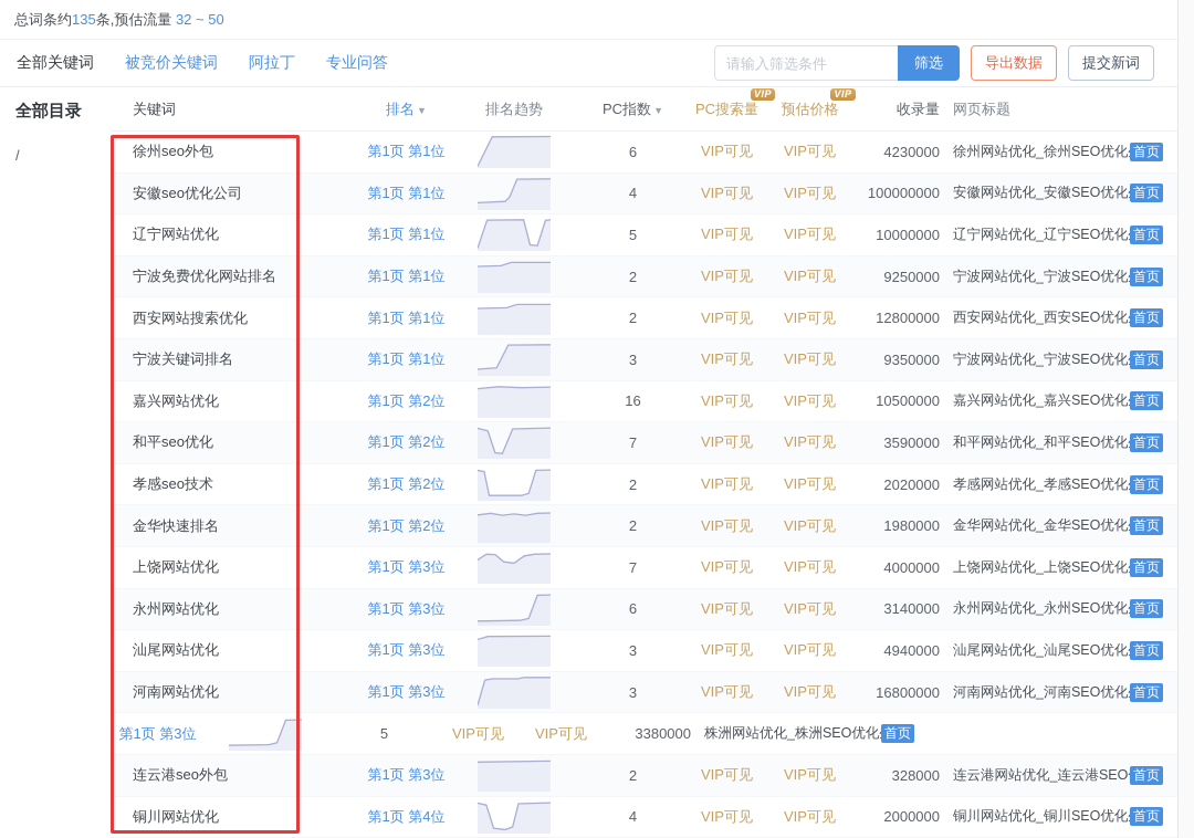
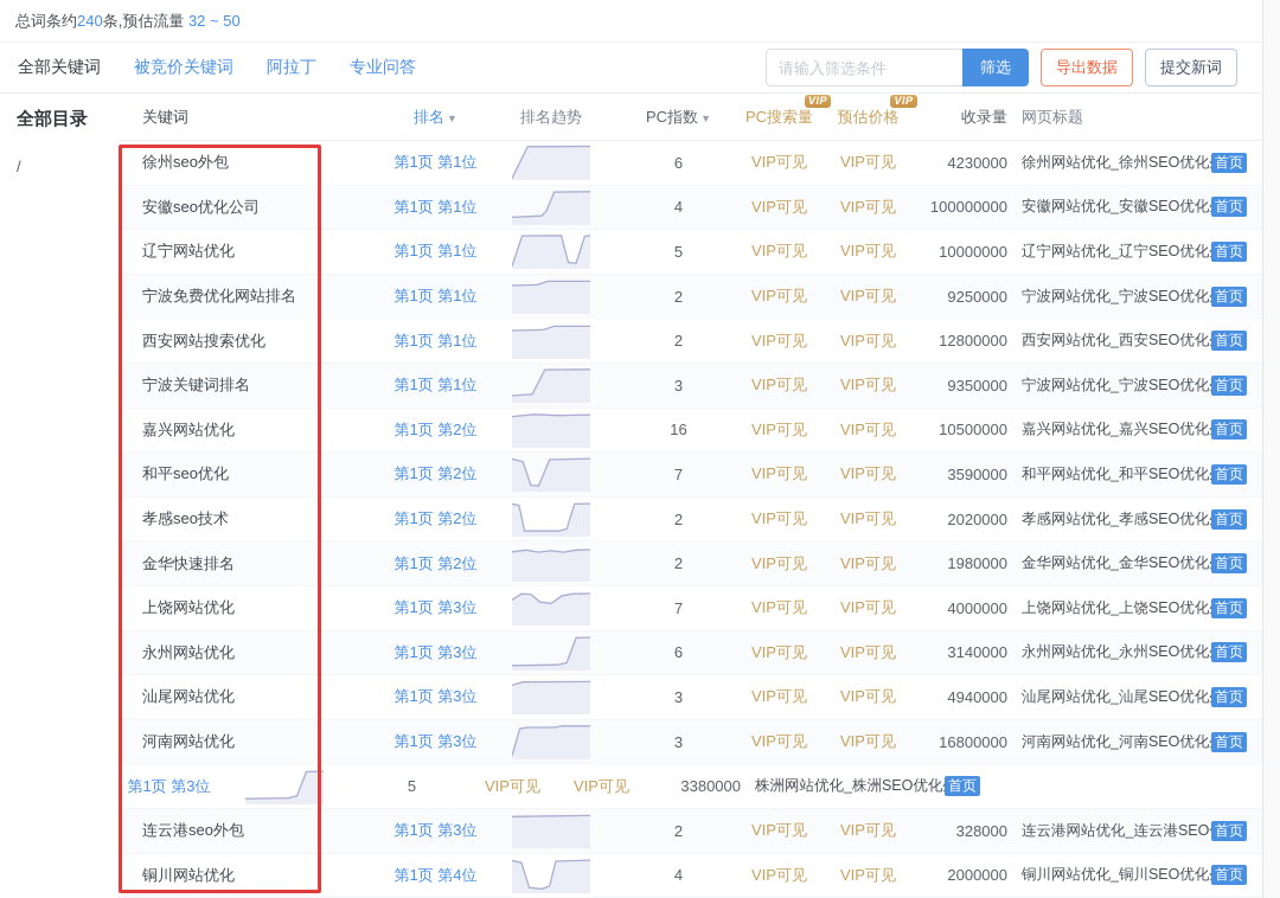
  总词条约
- 135
+ 240
  条,预估流量
  32 ~ 50
  全部关键词
  被竞价关键词
  阿拉丁
  专业问答
  请输入筛选条件
  筛选
  导出数据
  提交新词
  全部目录
  /
  关键词
  排名 ▼
  排名趋势
  PC指数 ▼
  PC搜索量
  VIP
  预估价格
  VIP
  收录量
  网页标题
  徐州seo外包
  第1页 第1位
  6
  VIP可见
  VIP可见
  4230000
  徐州网站优化_徐州SEO优化
  首页
  安徽seo优化公司
  第1页 第1位
  4
  VIP可见
  VIP可见
  100000000
  安徽网站优化_安徽SEO优化
  首页
  辽宁网站优化
  第1页 第1位
  5
  VIP可见
  VIP可见
  10000000
  辽宁网站优化_辽宁SEO优化
  首页
  宁波免费优化网站排名
  第1页 第1位
  2
  VIP可见
  VIP可见
  9250000
  宁波网站优化_宁波SEO优化
  首页
  西安网站搜索优化
  第1页 第1位
  2
  VIP可见
  VIP可见
  12800000
  西安网站优化_西安SEO优化
  首页
  宁波关键词排名
  第1页 第1位
  3
  VIP可见
  VIP可见
  9350000
  宁波网站优化_宁波SEO优化
  首页
  嘉兴网站优化
  第1页 第2位
  16
  VIP可见
  VIP可见
  10500000
  嘉兴网站优化_嘉兴SEO优化
  首页
  和平seo优化
  第1页 第2位
  7
  VIP可见
  VIP可见
  3590000
  和平网站优化_和平SEO优化
  首页
  孝感seo技术
  第1页 第2位
  2
  VIP可见
  VIP可见
  2020000
  孝感网站优化_孝感SEO优化
  首页
  金华快速排名
  第1页 第2位
  2
  VIP可见
  VIP可见
  1980000
  金华网站优化_金华SEO优化
  首页
  上饶网站优化
  第1页 第3位
  7
  VIP可见
  VIP可见
  4000000
  上饶网站优化_上饶SEO优化
  首页
  永州网站优化
  第1页 第3位
  6
  VIP可见
  VIP可见
  3140000
  永州网站优化_永州SEO优化
  首页
  汕尾网站优化
  第1页 第3位
  3
  VIP可见
  VIP可见
  4940000
  汕尾网站优化_汕尾SEO优化
  首页
  河南网站优化
  第1页 第3位
  3
  VIP可见
  VIP可见
  16800000
  河南网站优化_河南SEO优化
  首页
  第1页 第3位
  5
  VIP可见
  VIP可见
  3380000
  株洲网站优化_株洲SEO优化
  首页
  连云港seo外包
  第1页 第3位
  2
  VIP可见
  VIP可见
  328000
  连云港网站优化_连云港SEO
  首页
  铜川网站优化
  第1页 第4位
  4
  VIP可见
  VIP可见
  2000000
  铜川网站优化_铜川SEO优化
  首页
